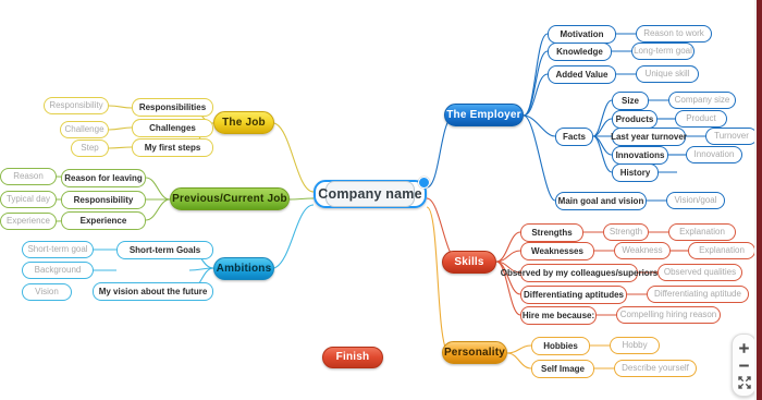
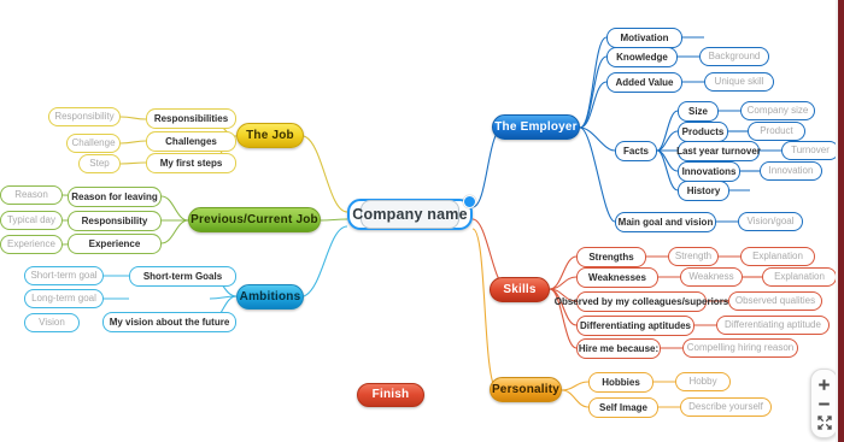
  Company name
  The Job
  Responsibilities
  Challenges
  My first steps
  Responsibility
  Challenge
  Step
  Previous/Current Job
  Reason for leaving
  Responsibility
  Experience
  Reason
  Typical day
  Experience
  Ambitions
  Short-term Goals
  My vision about the future
  Short-term goal
- Background
+ Long-term goal
  Vision
  The Employer
  Motivation
  Knowledge
  Added Value
  Facts
  Main goal and vision
- Reason to work
- Long-term goal
+ Background
  Unique skill
  Vision/goal
  Size
  Products
  Last year turnover
  Innovations
  History
  Company size
  Product
  Turnover
  Innovation
  Skills
  Strengths
  Weaknesses
  Observed by my colleagues/superiors
  Differentiating aptitudes
  Hire me because:
  Strength
  Weakness
  Observed qualities
  Differentiating aptitude
  Compelling hiring reason
  Explanation
  Explanation
  Personality
  Hobbies
  Self Image
  Hobby
  Describe yourself
  Finish
